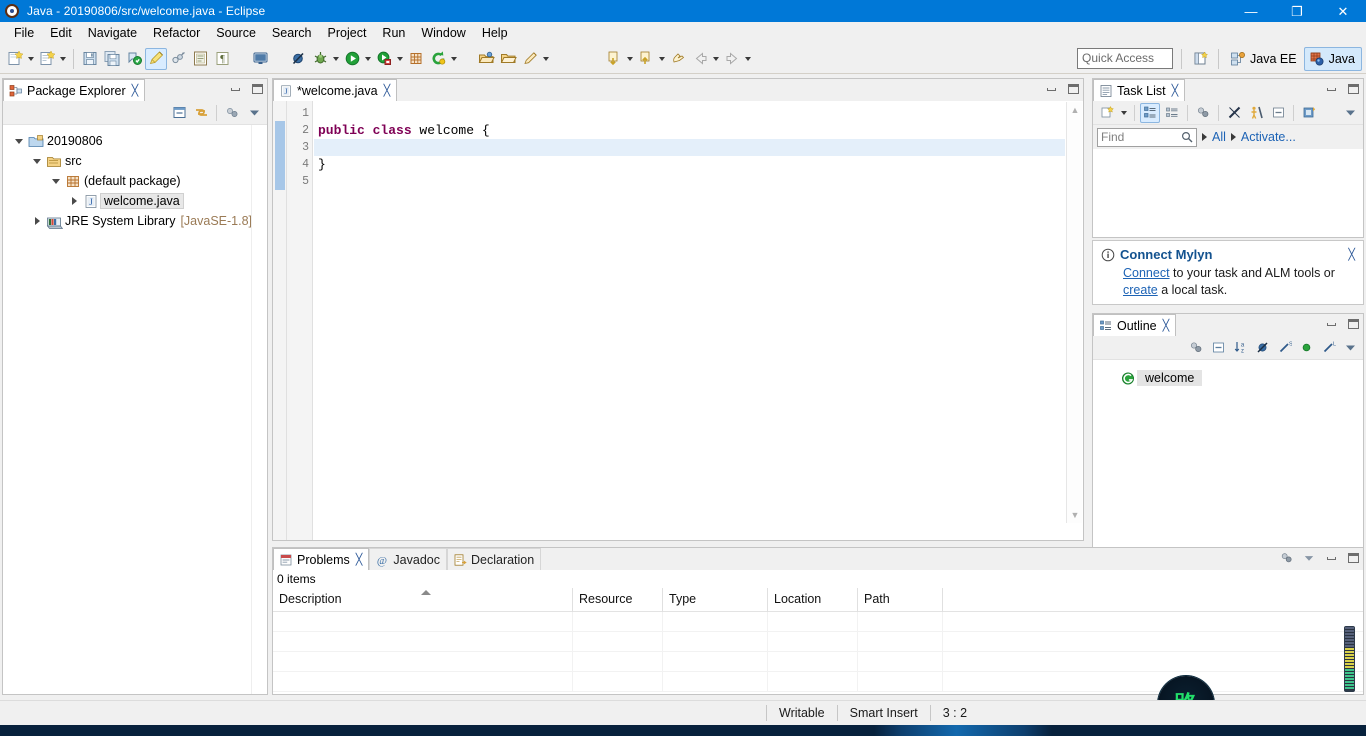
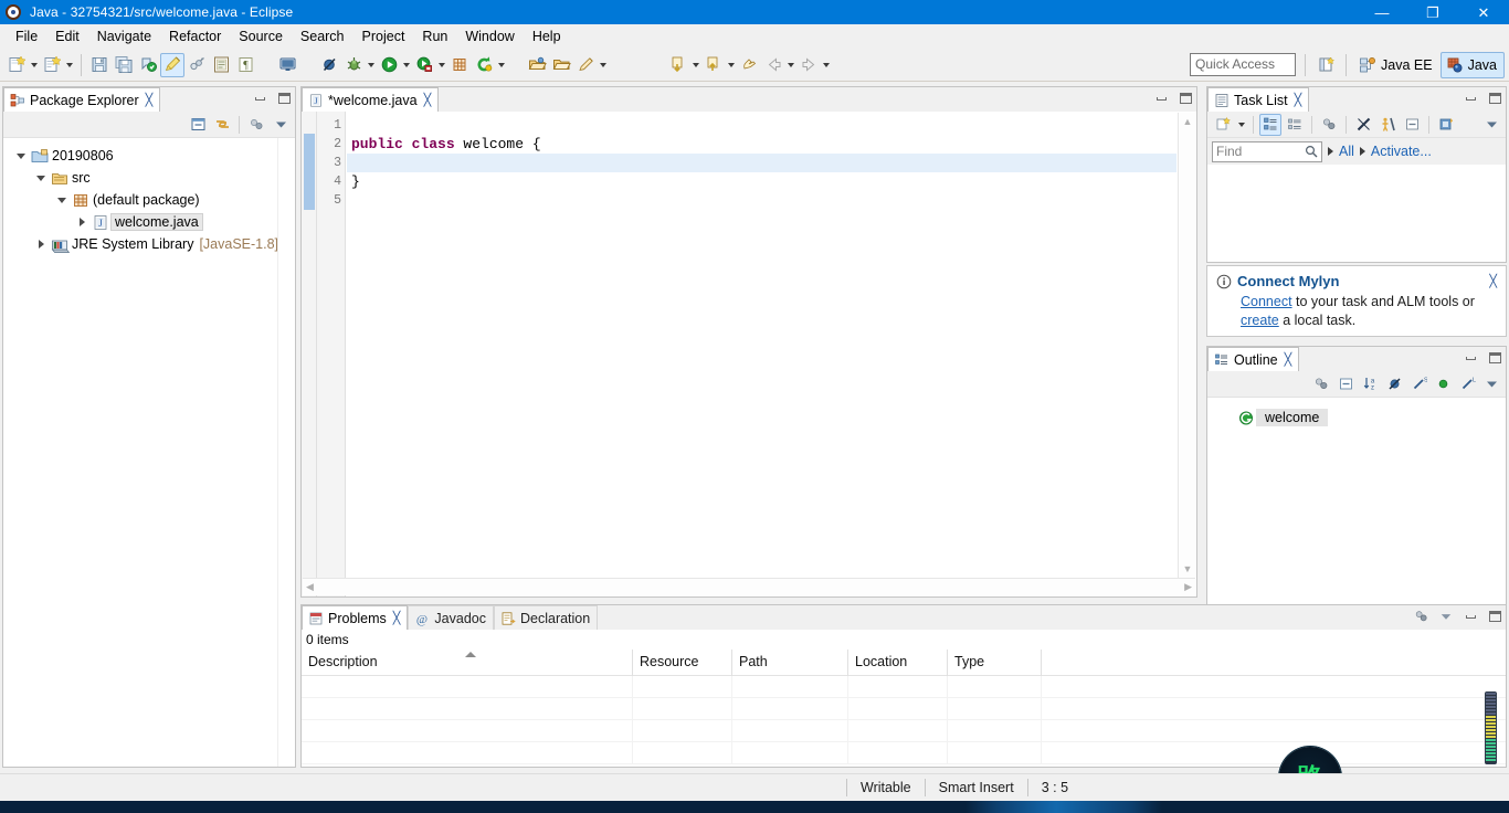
- Java - 20190806/src/welcome.java - Eclipse
+ Java - 32754321/src/welcome.java - Eclipse
  —
  ❐
  ✕
  File
  Edit
  Navigate
  Refactor
  Source
  Search
  Project
  Run
  Window
  Help
  ¶
  Quick Access
  Java EE
  Java
  Package Explorer
  ╳
  20190806
  src
  (default package)
  J
  welcome.java
  JRE System Library
  [JavaSE-1.8
  J
  *welcome.java
  ╳
  1
  2
  3
  4
  5
  public class welcome {
  }
  ▲
  ▼
+ ◀
+ ▶
  Task List
  ╳
  Find
  All
  Activate...
  Connect Mylyn
  ╳
  Connect to your task and ALM tools or
  create a local task.
  Outline
  ╳
  welcome
  Problems
  ╳
  @
  Javadoc
  Declaration
  0 items
  Description
  Resource
- Type
+ Path
  Location
- Path
+ Type
  Writable
  Smart Insert
- 3 : 2
+ 3 : 5
